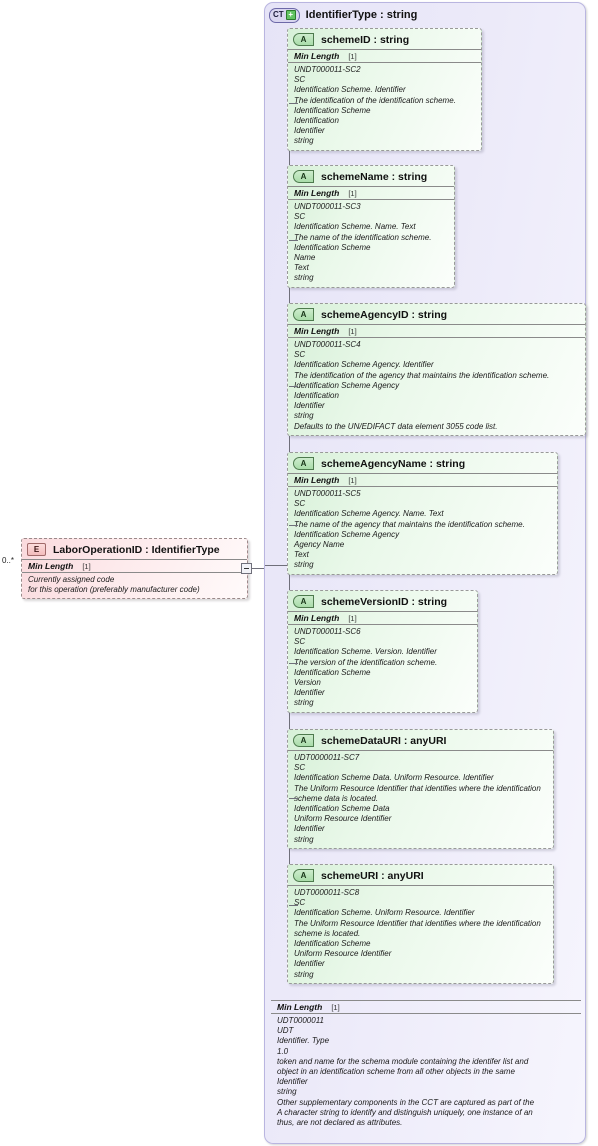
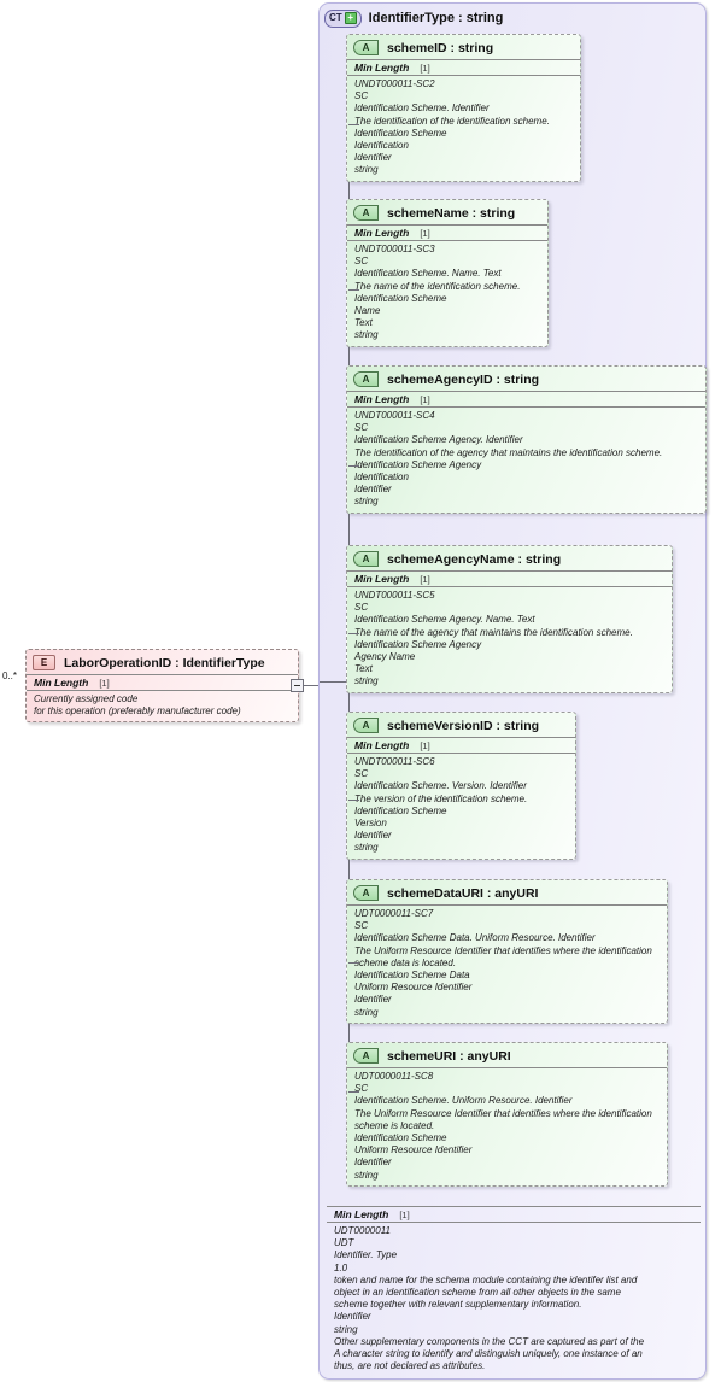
  0..*
  E
  LaborOperationID : IdentifierType
  Min Length
  [1]
  Currently assigned code
  for this operation (preferably manufacturer code)
  CT
  +
  IdentifierType : string
  A
  schemeID : string
  Min Length
  [1]
  UNDT000011-SC2
  SC
  Identification Scheme. Identifier
  The identification of the identification scheme.
  Identification Scheme
  Identification
  Identifier
  string
  A
  schemeName : string
  Min Length
  [1]
  UNDT000011-SC3
  SC
  Identification Scheme. Name. Text
  The name of the identification scheme.
  Identification Scheme
  Name
  Text
  string
  A
  schemeAgencyID : string
  Min Length
  [1]
  UNDT000011-SC4
  SC
  Identification Scheme Agency. Identifier
  The identification of the agency that maintains the identification scheme.
  dentification Scheme Agency
  Identification
  Identifier
  string
- Defaults to the UN/EDIFACT data element 3055 code list.
  A
  schemeAgencyName : string
  Min Length
  [1]
  UNDT000011-SC5
  SC
  Identification Scheme Agency. Name. Text
  he name of the agency that maintains the identification scheme.
  Identification Scheme Agency
  Agency Name
  Text
  string
  A
  schemeVersionID : string
  Min Length
  [1]
  UNDT000011-SC6
  SC
  Identification Scheme. Version. Identifier
  he version of the identification scheme.
  Identification Scheme
  Version
  Identifier
  string
  A
  schemeDataURI : anyURI
  UDT0000011-SC7
  SC
  Identification Scheme Data. Uniform Resource. Identifier
  The Uniform Resource Identifier that identifies where the identification
  cheme data is located.
  Identification Scheme Data
  Uniform Resource Identifier
  Identifier
  string
  A
  schemeURI : anyURI
  UDT0000011-SC8
  SC
  Identification Scheme. Uniform Resource. Identifier
  The Uniform Resource Identifier that identifies where the identification
  scheme is located.
  Identification Scheme
  Uniform Resource Identifier
  Identifier
  string
  Min Length
  [1]
  UDT0000011
  UDT
  Identifier. Type
  1.0
  token and name for the schema module containing the identifer list and
  object in an identification scheme from all other objects in the same
+ scheme together with relevant supplementary information.
  Identifier
  string
  Other supplementary components in the CCT are captured as part of the
  A character string to identify and distinguish uniquely, one instance of an
  thus, are not declared as attributes.
